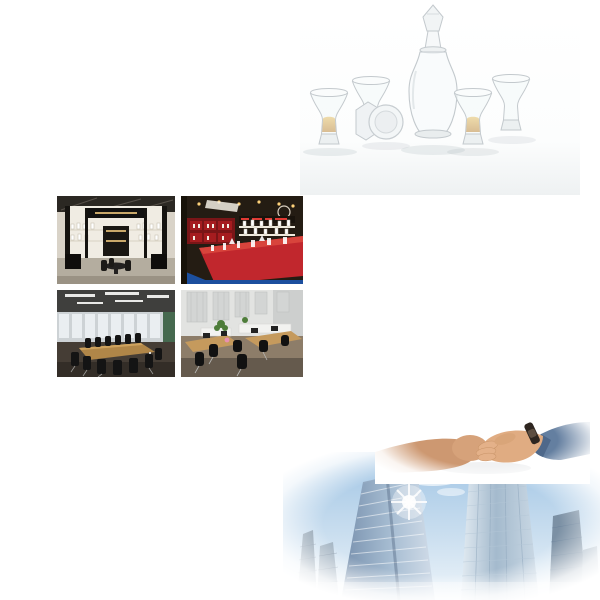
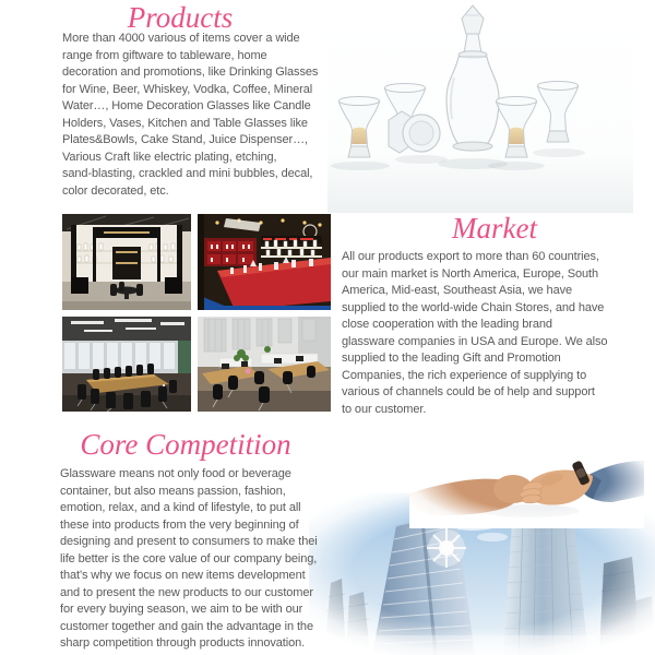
+ Products
+ More than 4000 various of items cover a wide
+ range from giftware to tableware, home
+ decoration and promotions, like Drinking Glasses
+ for Wine, Beer, Whiskey, Vodka, Coffee, Mineral
+ Water…, Home Decoration Glasses like Candle
+ Holders, Vases, Kitchen and Table Glasses like
+ Plates&Bowls, Cake Stand, Juice Dispenser…,
+ Various Craft like electric plating, etching,
+ sand-blasting, crackled and mini bubbles, decal,
+ color decorated, etc.
+ Market
+ All our products export to more than 60 countries,
+ our main market is North America, Europe, South
+ America, Mid-east, Southeast Asia, we have
+ supplied to the world-wide Chain Stores, and have
+ close cooperation with the leading brand
+ glassware companies in USA and Europe. We also
+ supplied to the leading Gift and Promotion
+ Companies, the rich experience of supplying to
+ various of channels could be of help and support
+ to our customer.
+ Core Competition
+ Glassware means not only food or beverage
+ container, but also means passion, fashion,
+ emotion, relax, and a kind of lifestyle, to put all
+ these into products from the very beginning of
+ designing and present to consumers to make thei
+ life better is the core value of our company being,
+ that's why we focus on new items development
+ and to present the new products to our customer
+ for every buying season, we aim to be with our
+ customer together and gain the advantage in the
+ sharp competition through products innovation.
